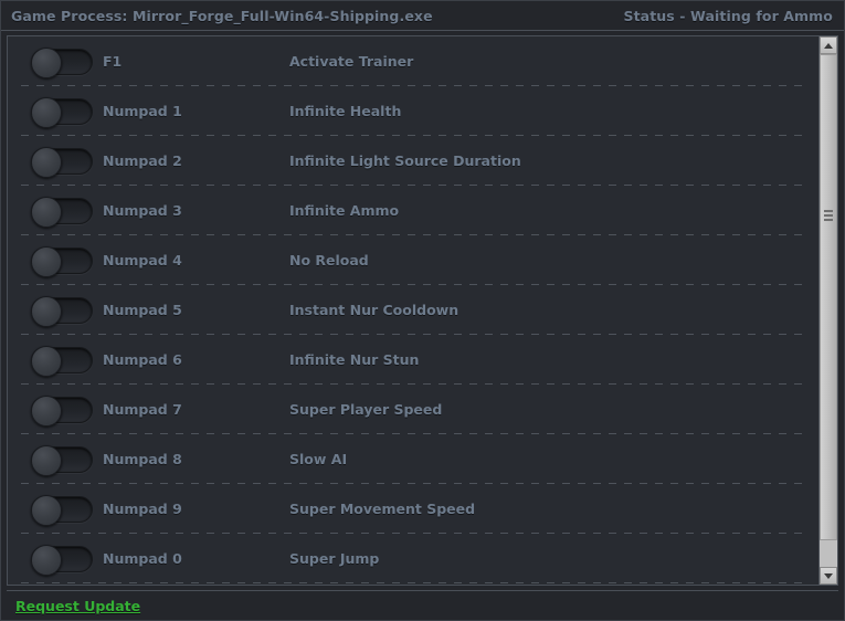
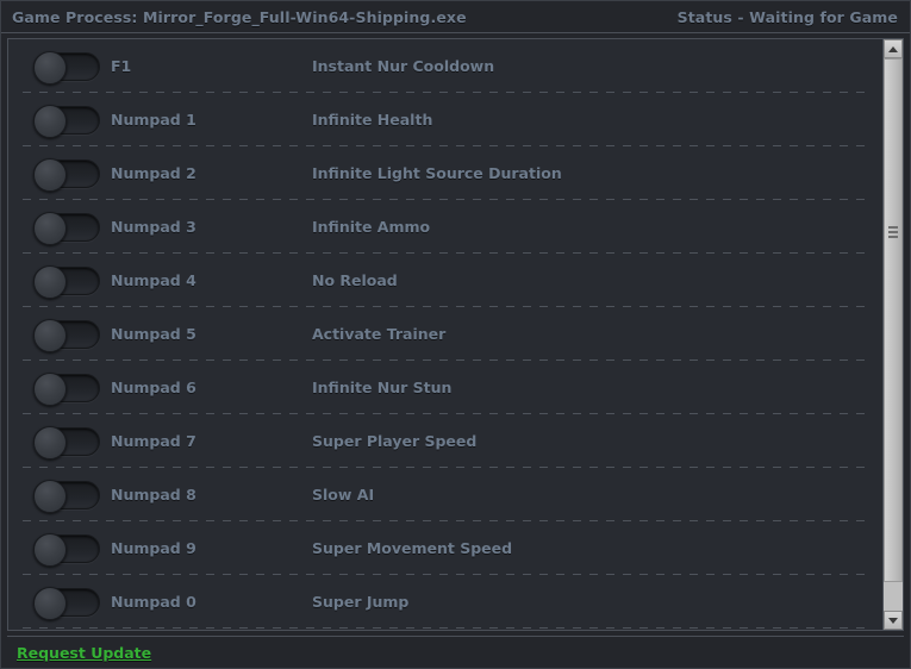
  Game Process: Mirror_Forge_Full-Win64-Shipping.exe
- Status - Waiting for Ammo
+ Status - Waiting for Game
  F1
- Activate Trainer
+ Instant Nur Cooldown
  Numpad 1
  Infinite Health
  Numpad 2
  Infinite Light Source Duration
  Numpad 3
  Infinite Ammo
  Numpad 4
  No Reload
  Numpad 5
- Instant Nur Cooldown
+ Activate Trainer
  Numpad 6
  Infinite Nur Stun
  Numpad 7
  Super Player Speed
  Numpad 8
  Slow AI
  Numpad 9
  Super Movement Speed
  Numpad 0
  Super Jump
  Request Update
